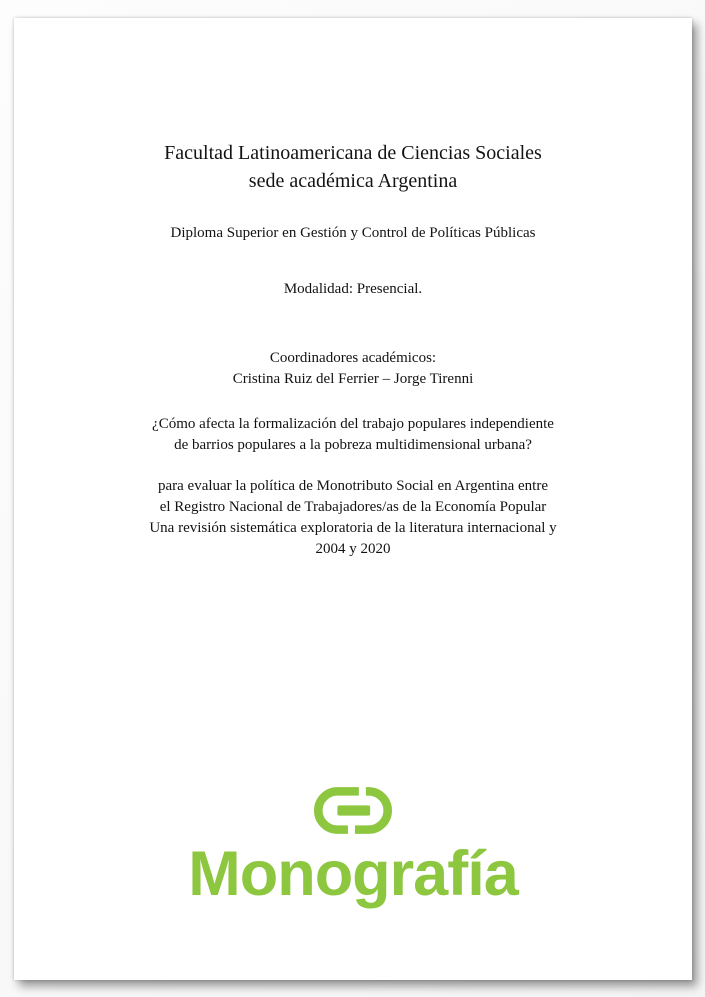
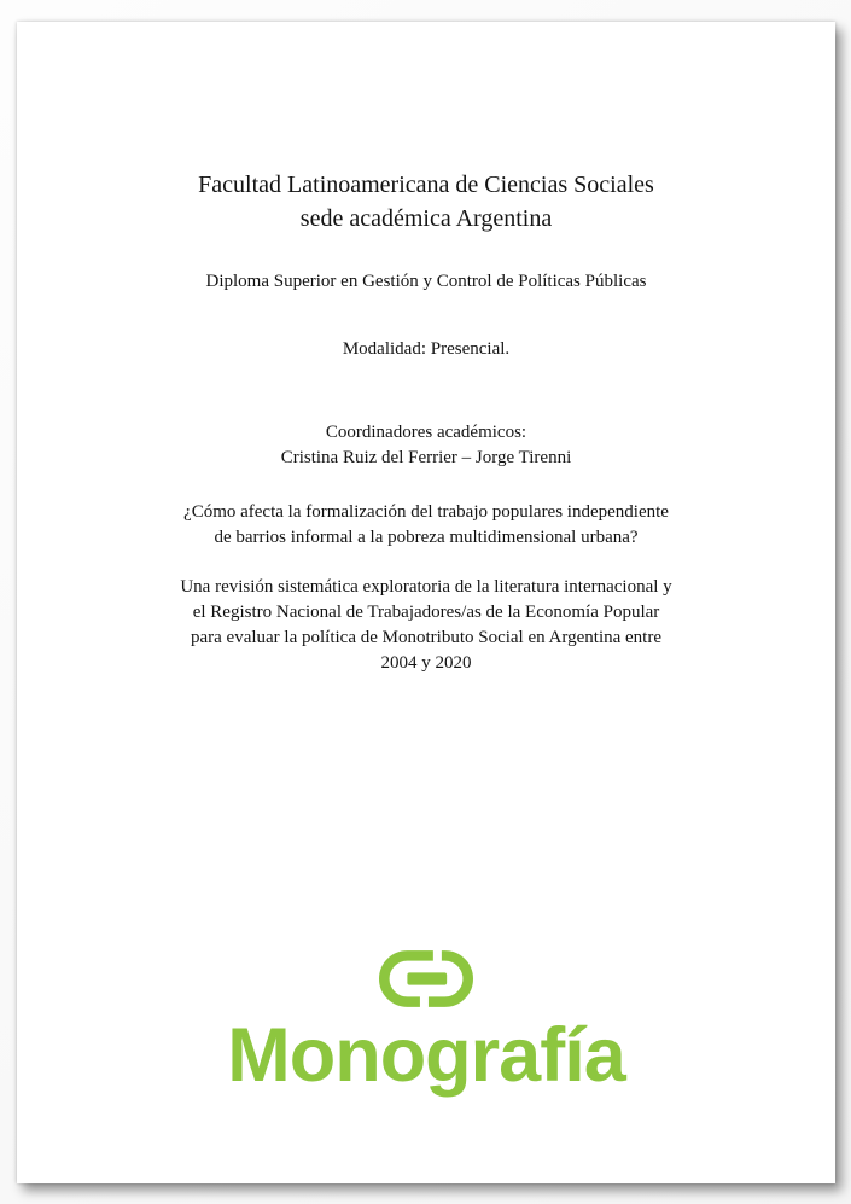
  Facultad Latinoamericana de Ciencias Sociales
  sede académica Argentina
  Diploma Superior en Gestión y Control de Políticas Públicas
  Modalidad: Presencial.
  Coordinadores académicos:
  Cristina Ruiz del Ferrier – Jorge Tirenni
  ¿Cómo afecta la formalización del trabajo populares independiente
- de barrios populares a la pobreza multidimensional urbana?
+ de barrios informal a la pobreza multidimensional urbana?
- para evaluar la política de Monotributo Social en Argentina entre
+ Una revisión sistemática exploratoria de la literatura internacional y
  el Registro Nacional de Trabajadores/as de la Economía Popular
- Una revisión sistemática exploratoria de la literatura internacional y
+ para evaluar la política de Monotributo Social en Argentina entre
  2004 y 2020
  Monografía
